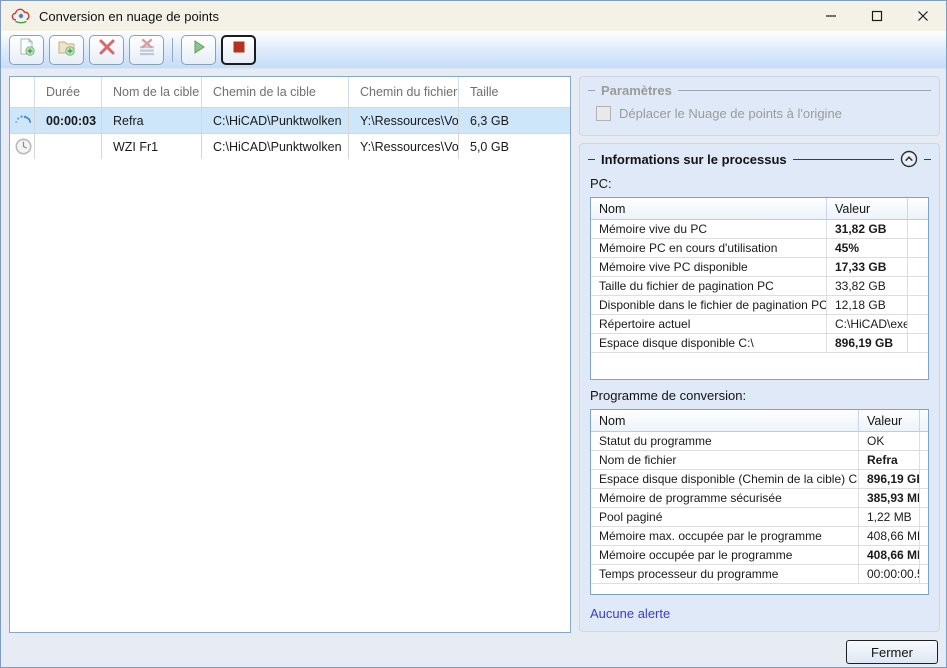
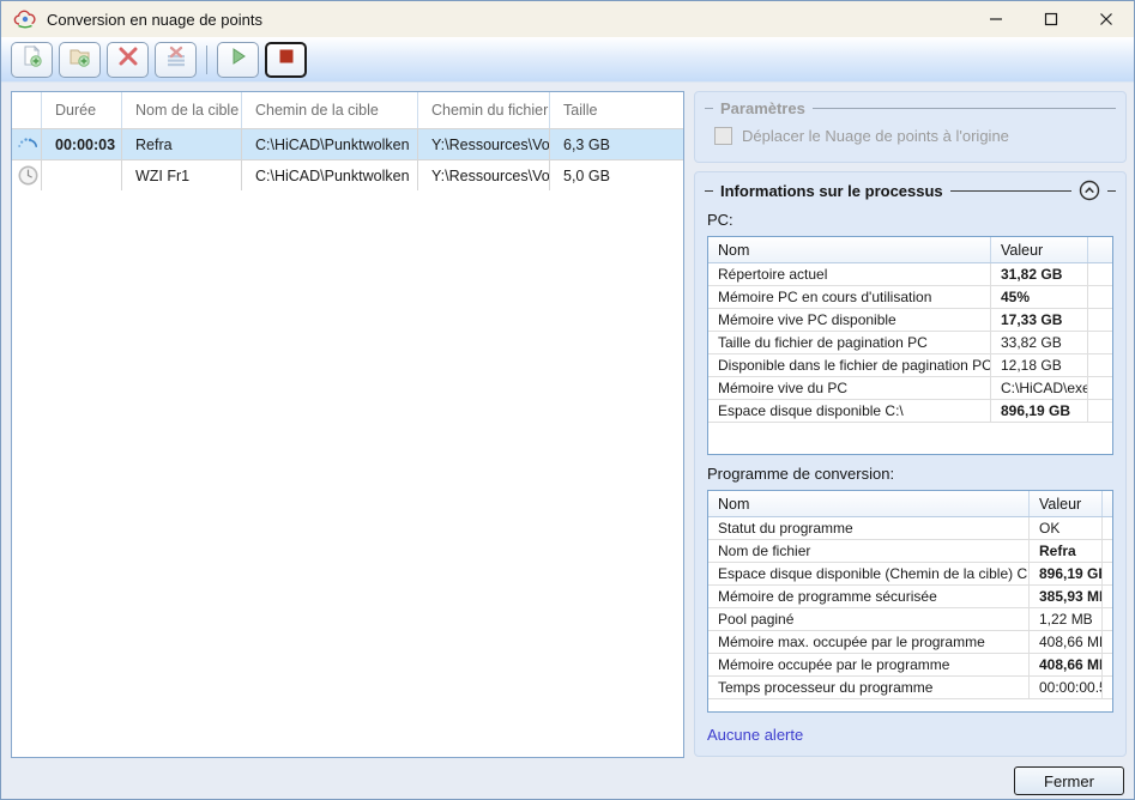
  Conversion en nuage de points
  Durée
  Nom de la cible
  Chemin de la cible
  Chemin du fichier
  Taille
  00:00:03
  Refra
  C:\HiCAD\Punktwolken
  Y:\Ressources\Vo
  6,3 GB
  WZI Fr1
  C:\HiCAD\Punktwolken
  Y:\Ressources\Vo
  5,0 GB
  Paramètres
  Déplacer le Nuage de points à l'origine
  Informations sur le processus
  PC:
  Nom
  Valeur
- Mémoire vive du PC
+ Répertoire actuel
  31,82 GB
  Mémoire PC en cours d'utilisation
  45%
  Mémoire vive PC disponible
  17,33 GB
  Taille du fichier de pagination PC
  33,82 GB
  Disponible dans le fichier de pagination PC
  12,18 GB
- Répertoire actuel
+ Mémoire vive du PC
  C:\HiCAD\exe
  Espace disque disponible C:\
  896,19 GB
  Programme de conversion:
  Nom
  Valeur
  Statut du programme
  OK
  Nom de fichier
  Refra
  Espace disque disponible (Chemin de la cible) C:
  896,19 G
  Mémoire de programme sécurisée
  385,93 M
  Pool paginé
  1,22 MB
  Mémoire max. occupée par le programme
  408,66 M
  Mémoire occupée par le programme
  408,66 M
  Temps processeur du programme
  00:00:00.
  Aucune alerte
  Fermer
